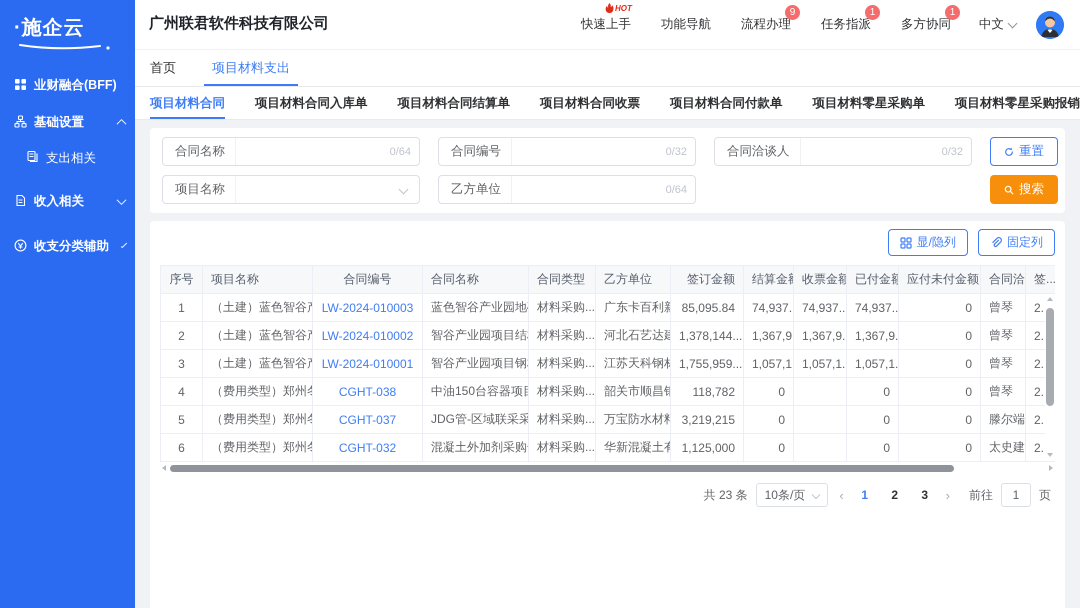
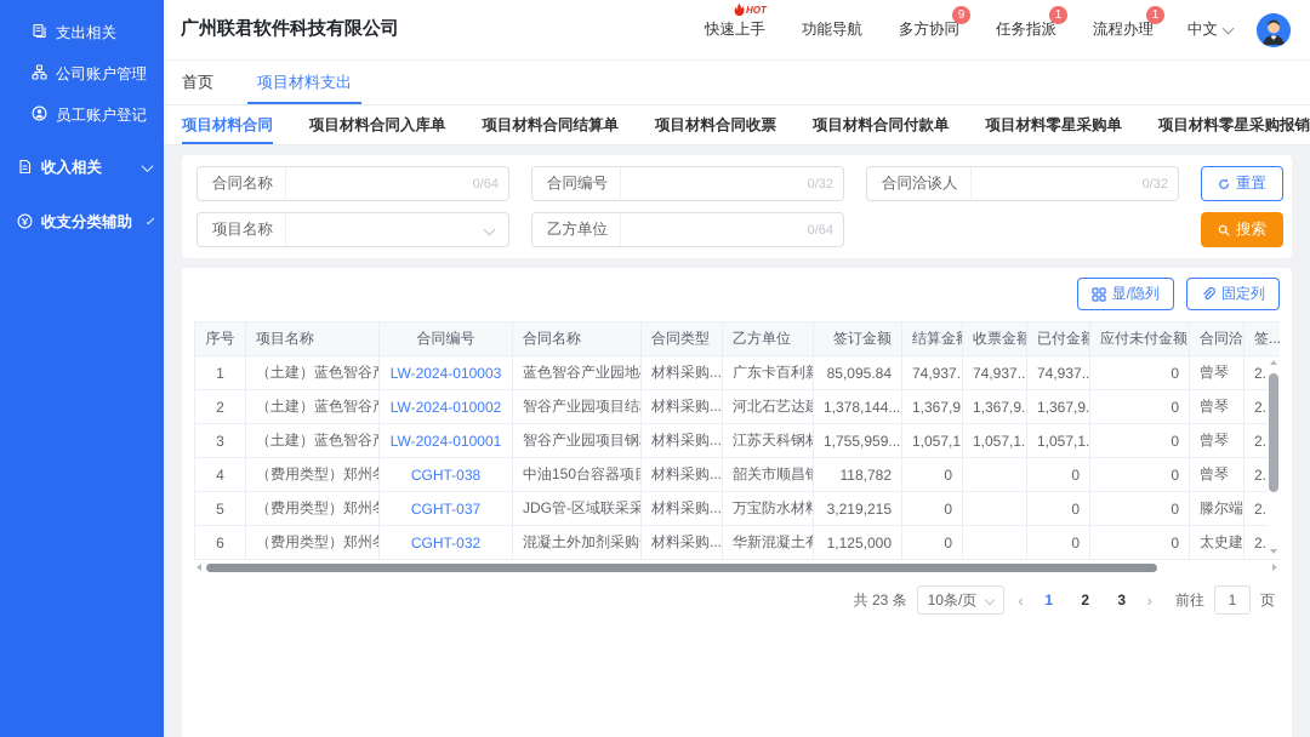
- ·施企云
- 业财融合(BFF)
- 基础设置
  支出相关
+ 公司账户管理
+ 员工账户登记
  收入相关
  收支分类辅助
  广州联君软件科技有限公司
  快速上手
  HOT
  功能导航
- 流程办理
+ 多方协同
  9
  任务指派
  1
- 多方协同
+ 流程办理
  1
  中文
  首页
  项目材料支出
  项目材料合同
  项目材料合同入库单
  项目材料合同结算单
  项目材料合同收票
  项目材料合同付款单
  项目材料零星采购单
  项目材料零星采购报销
  合同名称
  0/64
  合同编号
  0/32
  合同洽谈人
  0/32
  重置
  项目名称
  乙方单位
  0/64
  搜索
  显/隐列
  固定列
  序号	项目名称	合同编号	合同名称	合同类型	乙方单位	签订金额	结算金	收票金额	已付金额	应付未付金额	合同洽	签...
  1	（土建）蓝色智谷	LW-2024-010003	蓝色智谷产业园地	材料采购...	广东卡百利新	85,095.84	74,937.	74,937..	74,937..	0	曾琴	2.
  2	（土建）蓝色智谷	LW-2024-010002	智谷产业园项目结	材料采购...	河北石艺达建	1,378,144...	1,367,9	1,367,9.	1,367,9.	0	曾琴	2.
  3	（土建）蓝色智谷	LW-2024-010001	智谷产业园项目钢	材料采购...	江苏天科钢材	1,755,959...	1,057,1	1,057,1.	1,057,1.	0	曾琴	2.
  4	（费用类型）郑州	CGHT-038	中油150台容器项	材料采购...	韶关市顺昌钢	118,782	0		0	0	曾琴	2.
  5	（费用类型）郑州	CGHT-037	JDG管-区域联采采	材料采购...	万宝防水材料	3,219,215	0		0	0	滕尔端	2.
  6	（费用类型）郑州	CGHT-032	混凝土外加剂采购	材料采购...	华新混凝土有	1,125,000	0		0	0	太史建	2.
  共 23 条
  10条/页
  ‹
  1
  2
  3
  ›
  前往
  1
  页
